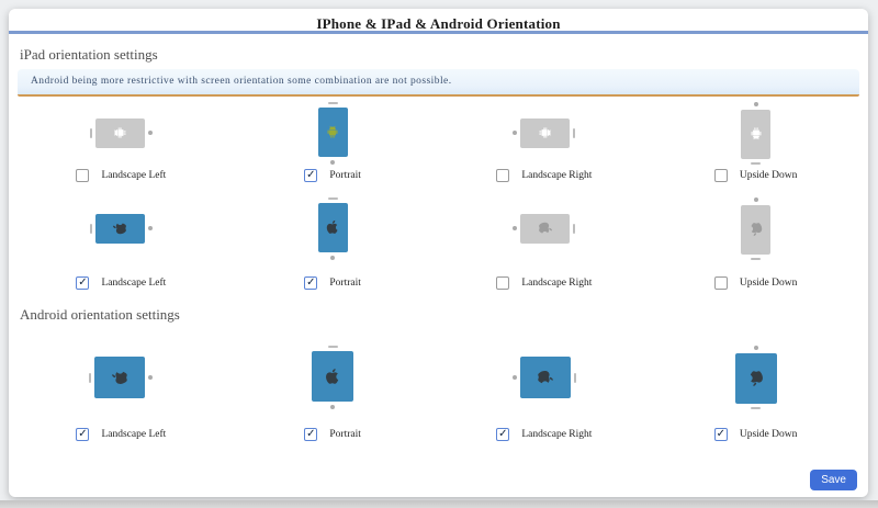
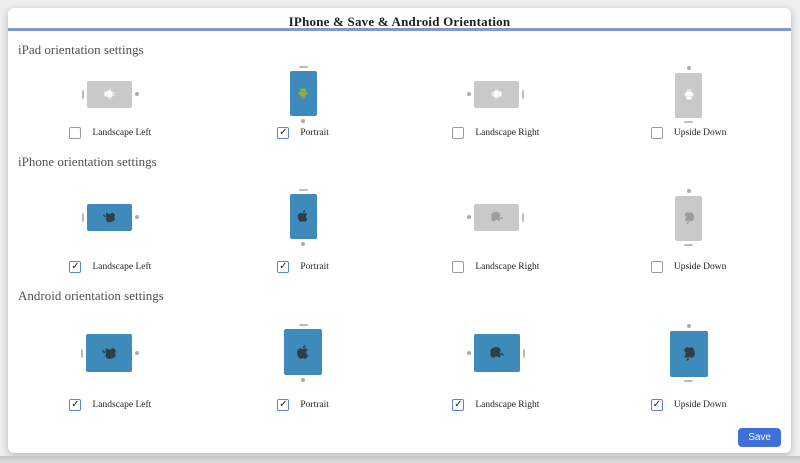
- IPhone & IPad & Android Orientation
+ IPhone & Save & Android Orientation
  iPad orientation settings
- Android being more restrictive with screen orientation some combination are not possible.
  Landscape Left
  ✓
  Portrait
  Landscape Right
  Upside Down
+ iPhone orientation settings
  ✓
  Landscape Left
  ✓
  Portrait
  Landscape Right
  Upside Down
  Android orientation settings
  ✓
  Landscape Left
  ✓
  Portrait
  ✓
  Landscape Right
  ✓
  Upside Down
  Save
